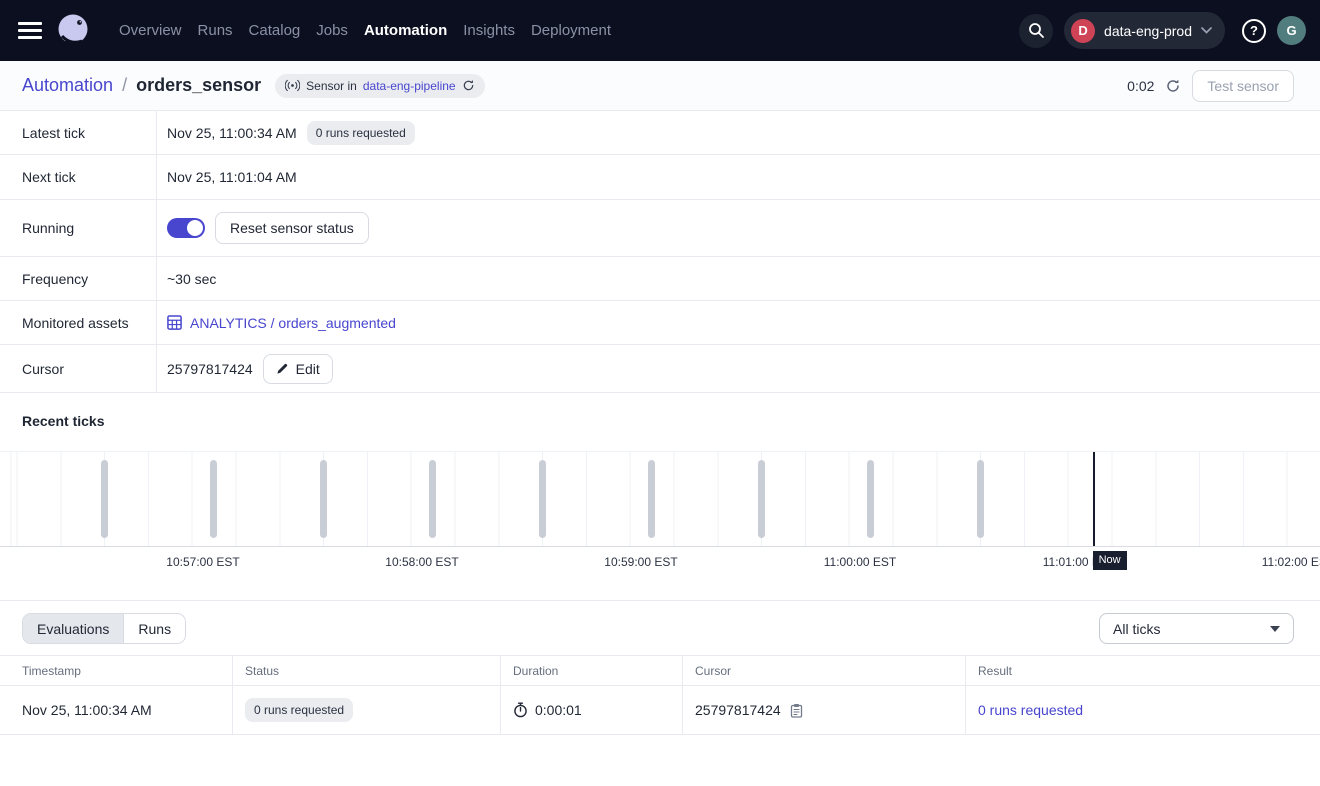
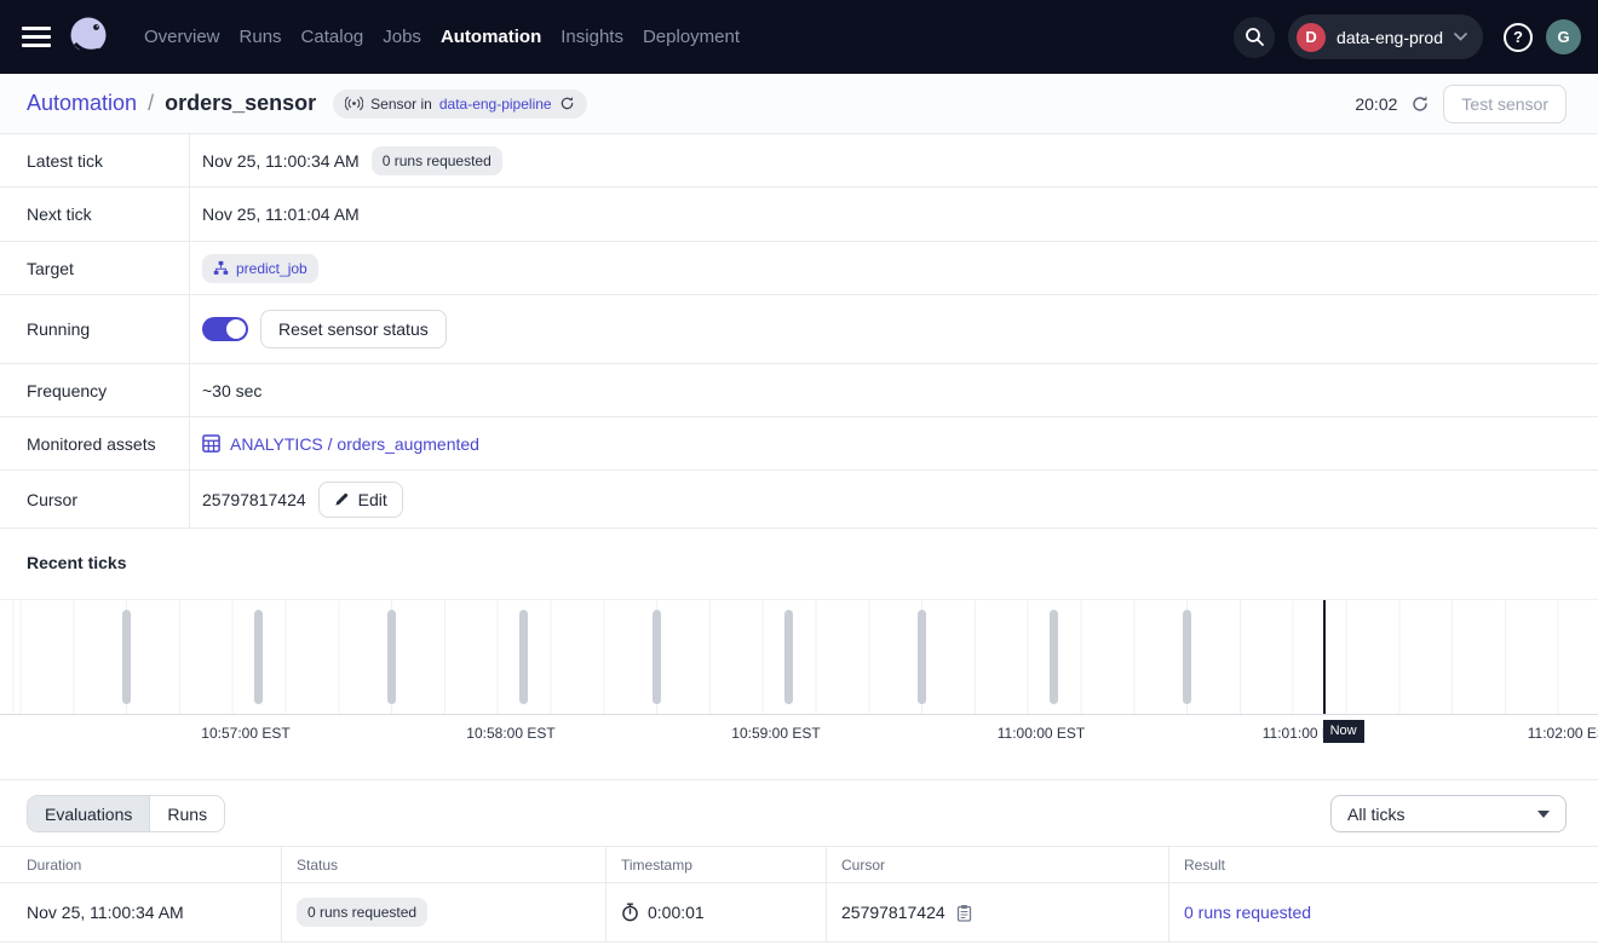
  Overview
  Runs
  Catalog
  Jobs
  Automation
  Insights
  Deployment
  D
  data-eng-prod
  ?
  G
  Automation
  /
  orders_sensor
  Sensor in
  data-eng-pipeline
- 0:02
+ 20:02
  Test sensor
  Latest tick
  Nov 25, 11:00:34 AM
  0 runs requested
  Next tick
  Nov 25, 11:01:04 AM
+ Target
+ predict_job
  Running
  Reset sensor status
  Frequency
  ~30 sec
  Monitored assets
  ANALYTICS / orders_augmented
  Cursor
  25797817424
  Edit
  Recent ticks
  10:57:00 EST
  10:58:00 EST
  10:59:00 EST
  11:00:00 EST
  11:01:00
  11:02:00 E
  Now
  Evaluations
  Runs
  All ticks
- Timestamp
+ Duration
  Status
- Duration
+ Timestamp
  Cursor
  Result
  Nov 25, 11:00:34 AM
  0 runs requested
  0:00:01
  25797817424
  0 runs requested
